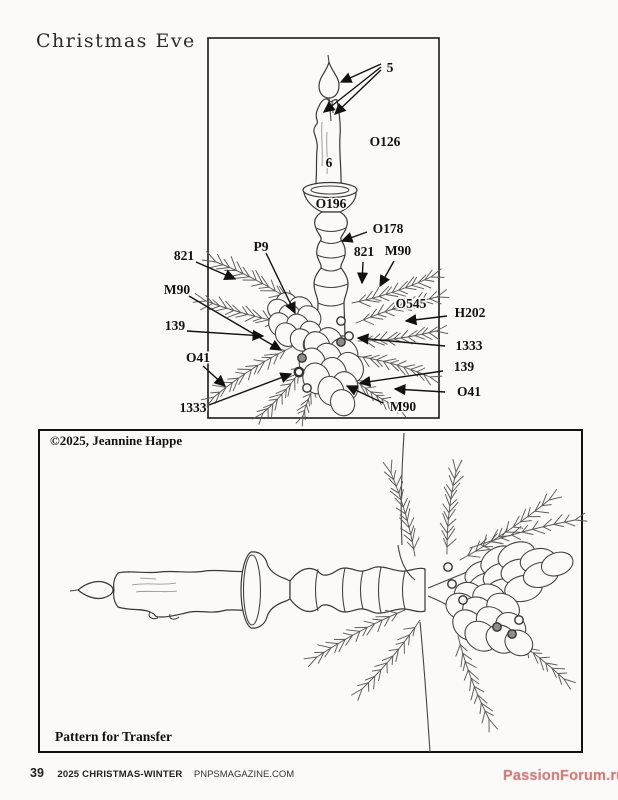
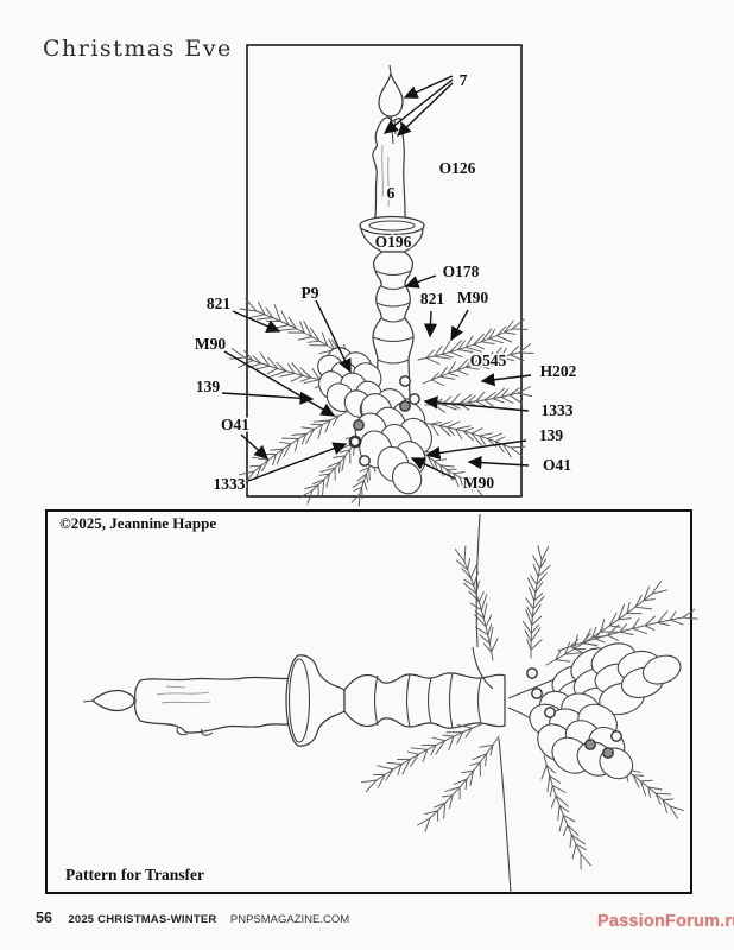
  Christmas Eve
- 5
+ 7
  O126
  6
  O196
  O178
  P9
  821
  M90
  821
  M90
  139
  O41
  1333
  O545
  H202
  1333
  139
  O41
  M90
  ©2025, Jeannine Happe
  Pattern for Transfer
- 39 2025 CHRISTMAS-WINTER PNPSMAGAZINE.COM
+ 56 2025 CHRISTMAS-WINTER PNPSMAGAZINE.COM
  PassionForum.r
